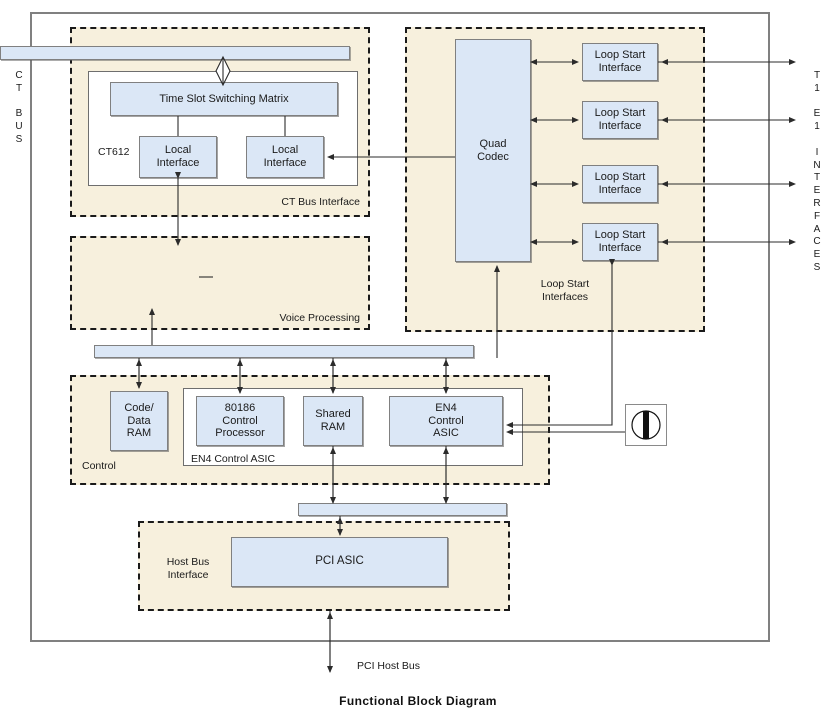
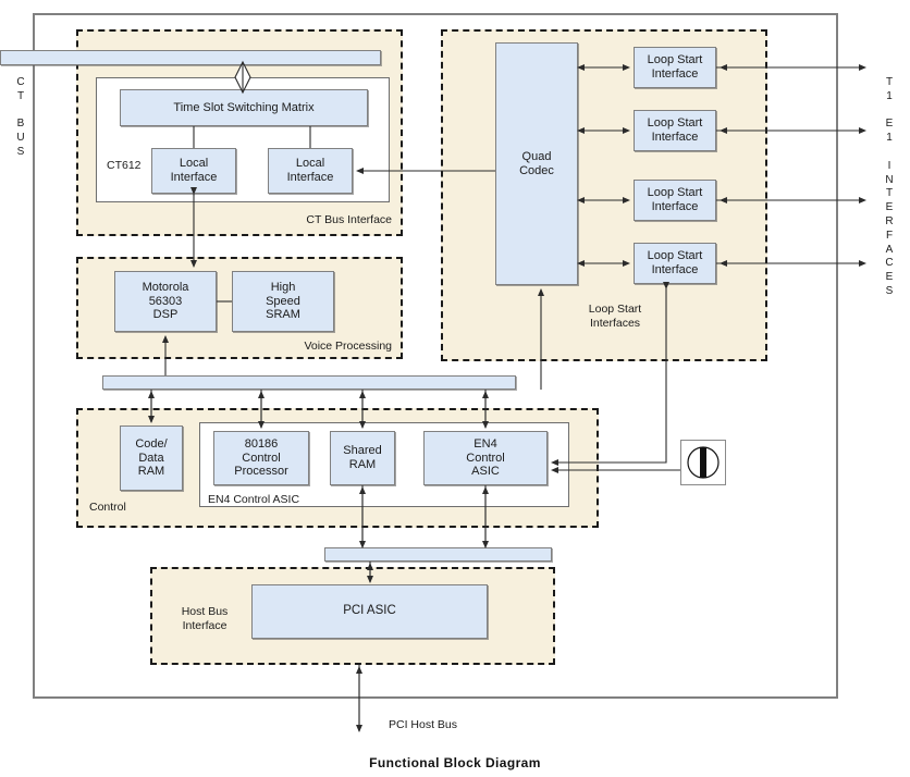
  C
  T
  B
  U
  S
  T
  1
  E
  1
  I
  N
  T
  E
  R
  F
  A
  C
  E
  S
  CT Bus Interface
  CT612
  Time Slot Switching Matrix
  Local
  Interface
  Local
  Interface
  Voice Processing
+ Motorola
+ 56303
+ DSP
+ High
+ Speed
+ SRAM
  Loop Start
  Interfaces
  Quad
  Codec
  Loop Start
  Interface
  Loop Start
  Interface
  Loop Start
  Interface
  Loop Start
  Interface
  Control
  EN4 Control ASIC
  Code/
  Data
  RAM
  80186
  Control
  Processor
  Shared
  RAM
  EN4
  Control
  ASIC
  Host Bus
  Interface
  PCI ASIC
  PCI Host Bus
  Functional Block Diagram
